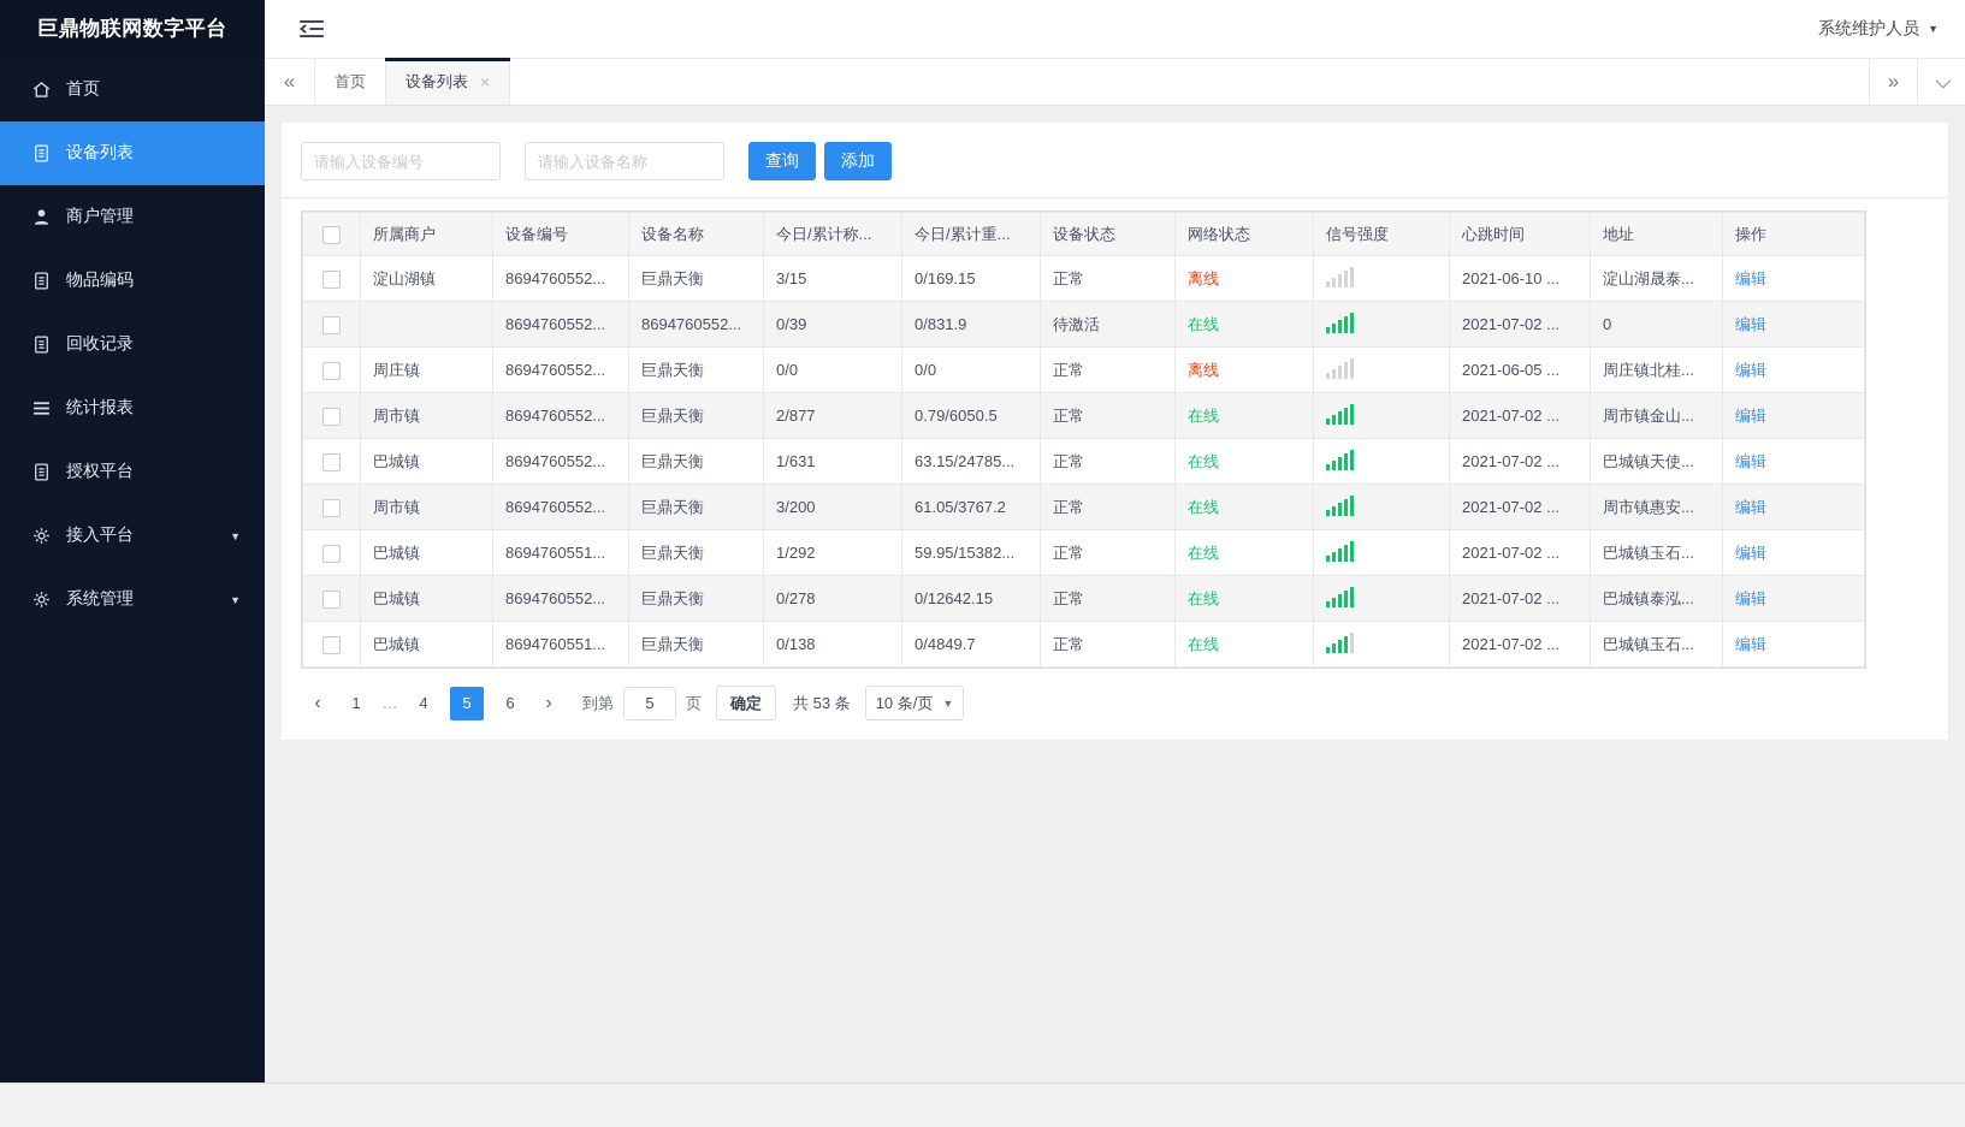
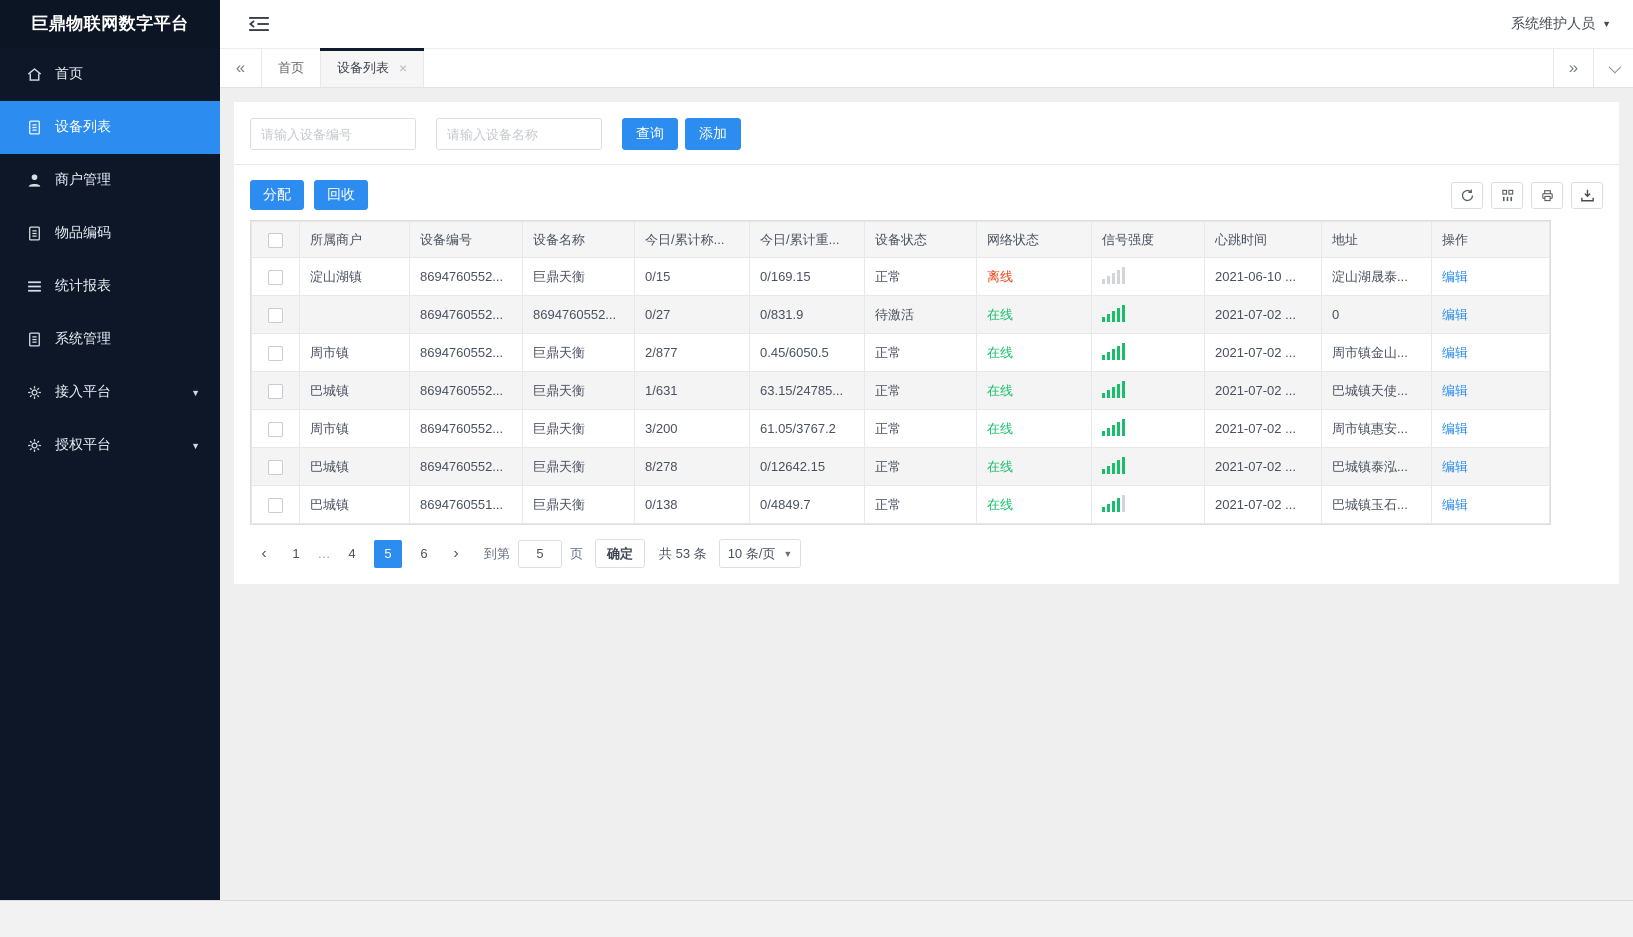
  巨鼎物联网数字平台
  首页
  设备列表
  商户管理
  物品编码
- 回收记录
  统计报表
- 授权平台
+ 系统管理
  接入平台
  ▼
- 系统管理
+ 授权平台
  ▼
  系统维护人员
  ▼
  «
  首页
  设备列表
  ×
  »
  请输入设备编号
  请输入设备名称
  查询
  添加
+ 分配
+ 回收
  	所属商户	设备编号	设备名称	今日/累计称...	今日/累计重...	设备状态	网络状态	信号强度	心跳时间	地址	操作
- 	淀山湖镇	8694760552...	巨鼎天衡	3/15	0/169.15	正常	离线		2021-06-10 ...	淀山湖晟泰...	编辑
+ 	淀山湖镇	8694760552...	巨鼎天衡	0/15	0/169.15	正常	离线		2021-06-10 ...	淀山湖晟泰...	编辑
- 		8694760552...	8694760552...	0/39	0/831.9	待激活	在线		2021-07-02 ...	0	编辑
+ 		8694760552...	8694760552...	0/27	0/831.9	待激活	在线		2021-07-02 ...	0	编辑
- 	周庄镇	8694760552...	巨鼎天衡	0/0	0/0	正常	离线		2021-06-05 ...	周庄镇北桂...	编辑
- 	周市镇	8694760552...	巨鼎天衡	2/877	0.79/6050.5	正常	在线		2021-07-02 ...	周市镇金山...	编辑
+ 	周市镇	8694760552...	巨鼎天衡	2/877	0.45/6050.5	正常	在线		2021-07-02 ...	周市镇金山...	编辑
  	巴城镇	8694760552...	巨鼎天衡	1/631	63.15/24785...	正常	在线		2021-07-02 ...	巴城镇天使...	编辑
  	周市镇	8694760552...	巨鼎天衡	3/200	61.05/3767.2	正常	在线		2021-07-02 ...	周市镇惠安...	编辑
- 	巴城镇	8694760551...	巨鼎天衡	1/292	59.95/15382...	正常	在线		2021-07-02 ...	巴城镇玉石...	编辑
- 	巴城镇	8694760552...	巨鼎天衡	0/278	0/12642.15	正常	在线		2021-07-02 ...	巴城镇泰泓...	编辑
+ 	巴城镇	8694760552...	巨鼎天衡	8/278	0/12642.15	正常	在线		2021-07-02 ...	巴城镇泰泓...	编辑
  	巴城镇	8694760551...	巨鼎天衡	0/138	0/4849.7	正常	在线		2021-07-02 ...	巴城镇玉石...	编辑
  ‹
  1
  …
  4
  5
  6
  ›
  到第
  5
  页
  确定
  共 53 条
  10 条/页
  ▼
